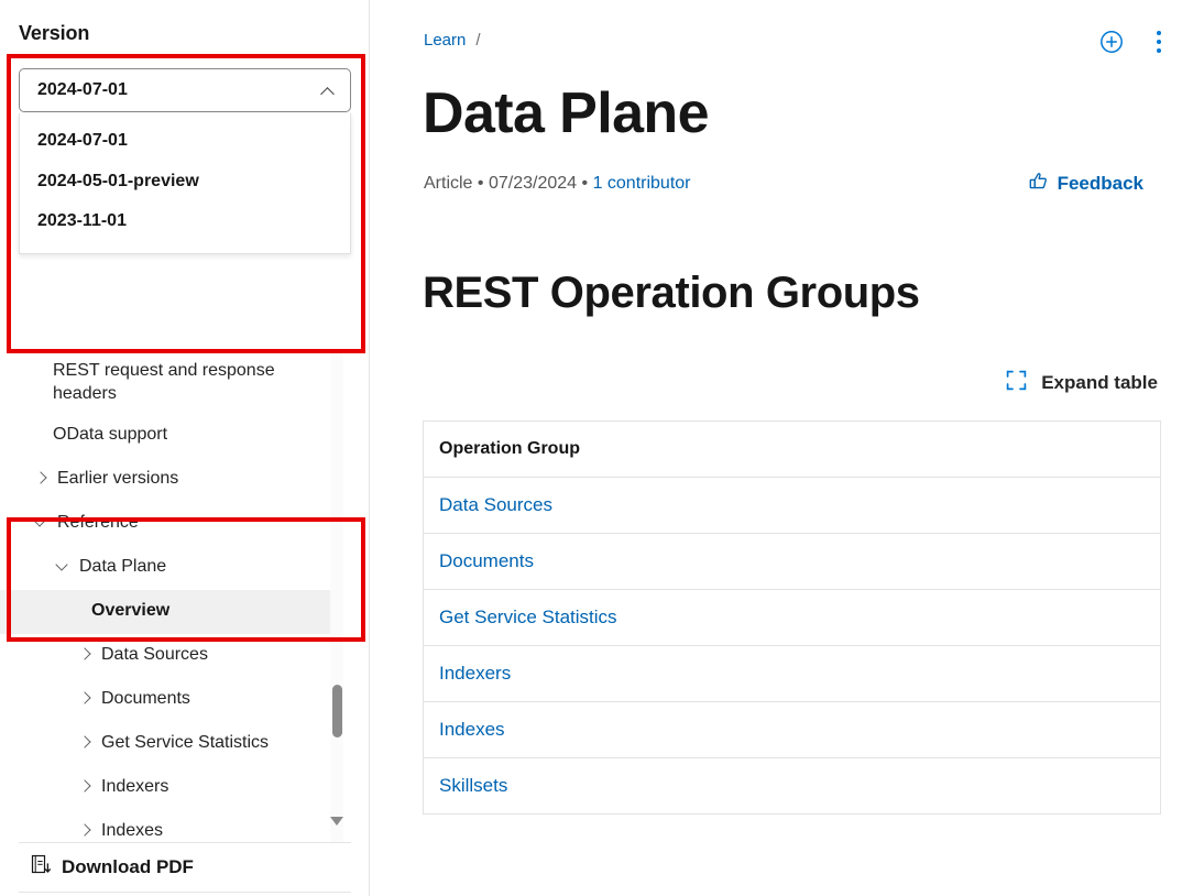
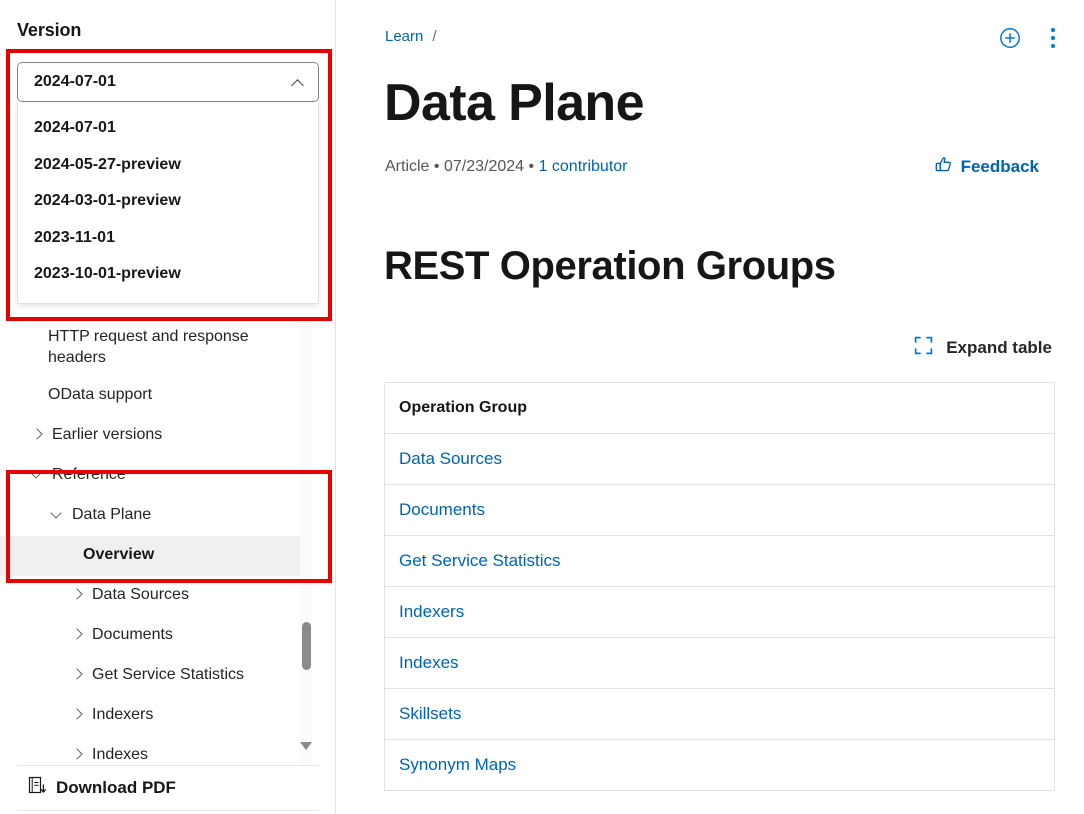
  Version
  2024-07-01
  2024-07-01
- 2024-05-01-preview
+ 2024-05-27-preview
+ 2024-03-01-preview
  2023-11-01
+ 2023-10-01-preview
- REST request and response headers
+ HTTP request and response headers
  OData support
  Earlier versions
  Reference
  Data Plane
  Overview
  Data Sources
  Documents
  Get Service Statistics
  Indexers
  Indexes
  Download PDF
  Learn
  /
  Data Plane
  Article • 07/23/2024 • 1 contributor
  Feedback
  REST Operation Groups
  Expand table
  Operation Group
  Data Sources
  Documents
  Get Service Statistics
  Indexers
  Indexes
  Skillsets
+ Synonym Maps
